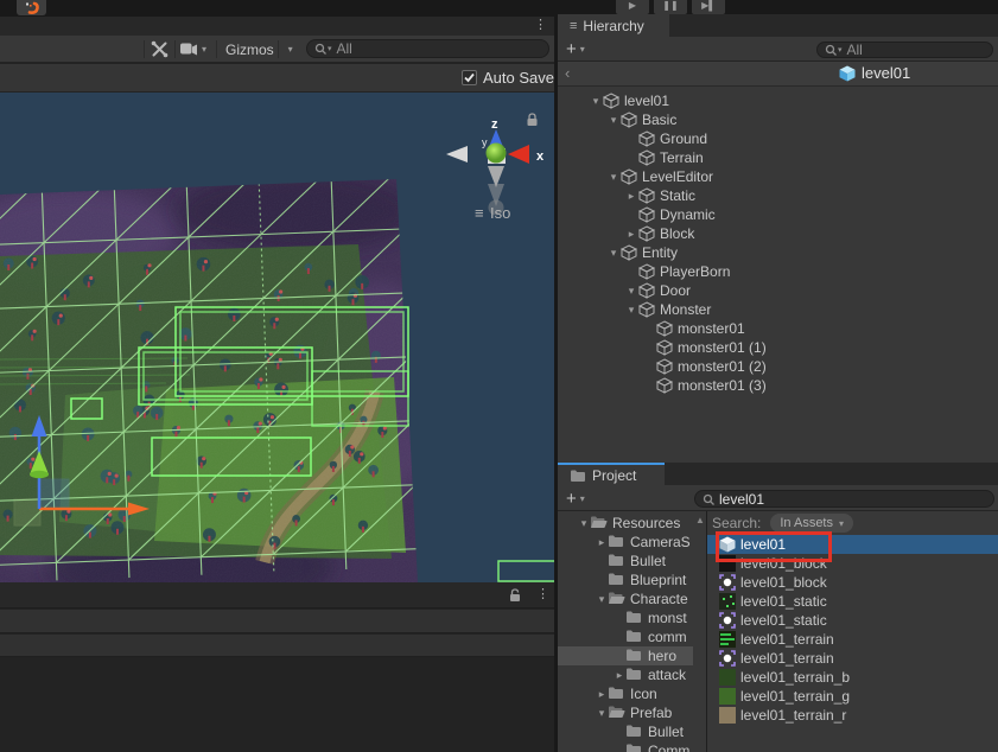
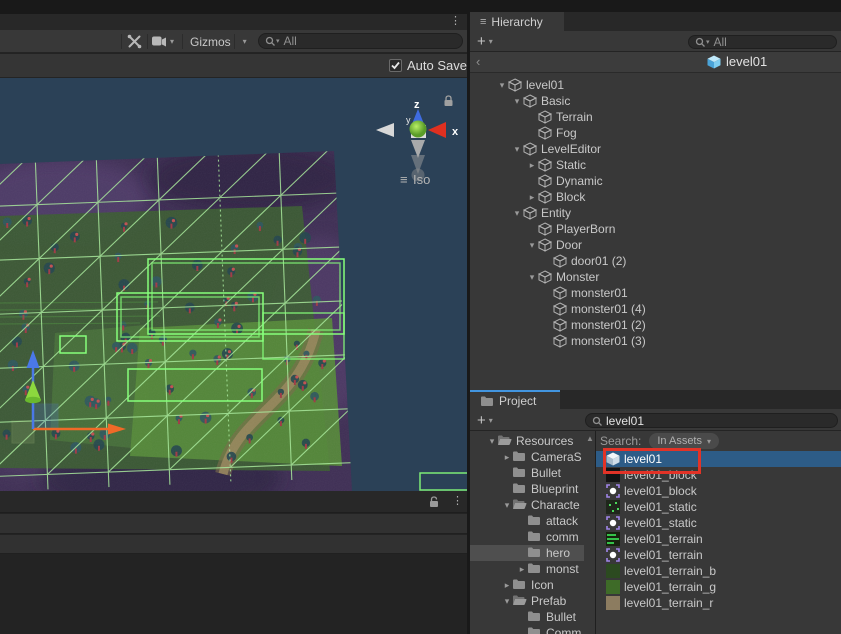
- ▶
- ❚❚
- ▶▌
  ⋮
  ▾
  Gizmos
  ▾
  All
  Auto Save
  z
  y
  x
  ≡
  Iso
  ⋮
  ≡
  Hierarchy
  +
  ▾
  All
  ‹
  level01
  ▾
  level01
  ▾
  Basic
- Ground
  Terrain
+ Fog
  ▾
  LevelEditor
  ▸
  Static
  Dynamic
  ▸
  Block
  ▾
  Entity
  PlayerBorn
  ▾
  Door
+ door01 (2)
  ▾
  Monster
  monster01
- monster01 (1)
+ monster01 (4)
  monster01 (2)
  monster01 (3)
  Project
  +
  ▾
  level01
  ▾
  Resources
  ▸
  CameraS
  Bullet
  Blueprint
  ▾
  Characte
- monst
+ attack
  comm
  hero
  ▸
- attack
+ monst
  ▸
  Icon
  ▾
  Prefab
  Bullet
  Comm
  ▲
  Search:
  In Assets
  ▾
  level01
  level01_block
  level01_block
  level01_static
  level01_static
  level01_terrain
  level01_terrain
  level01_terrain_b
  level01_terrain_g
  level01_terrain_r
